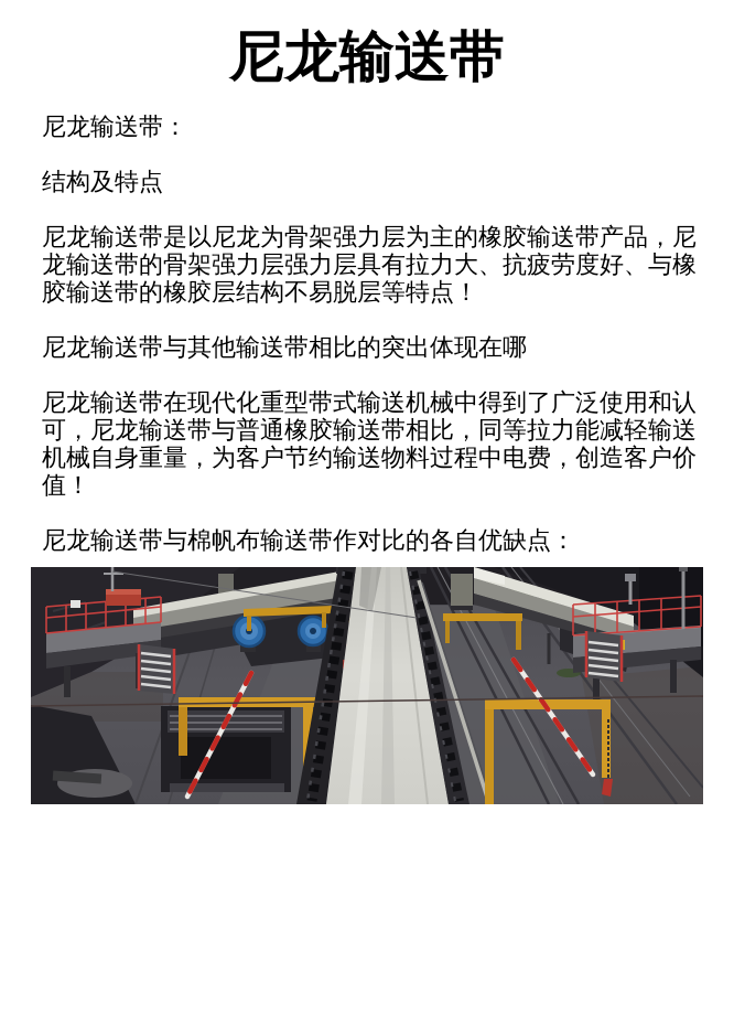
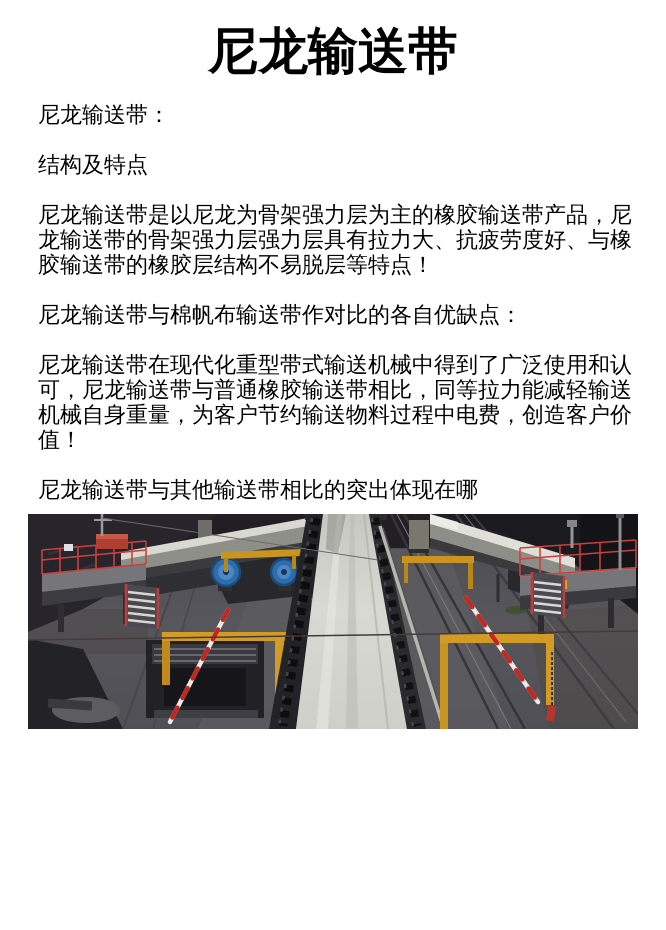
  尼龙输送带
  尼龙输送带：
  结构及特点
  尼龙输送带是以尼龙为骨架强力层为主的橡胶输送带产品，尼龙输送带的骨架强力层强力层具有拉力大、抗疲劳度好、与橡胶输送带的橡胶层结构不易脱层等特点！
- 尼龙输送带与其他输送带相比的突出体现在哪
+ 尼龙输送带与棉帆布输送带作对比的各自优缺点：
  尼龙输送带在现代化重型带式输送机械中得到了广泛使用和认可，尼龙输送带与普通橡胶输送带相比，同等拉力能减轻输送机械自身重量，为客户节约输送物料过程中电费，创造客户价值！
- 尼龙输送带与棉帆布输送带作对比的各自优缺点：
+ 尼龙输送带与其他输送带相比的突出体现在哪
